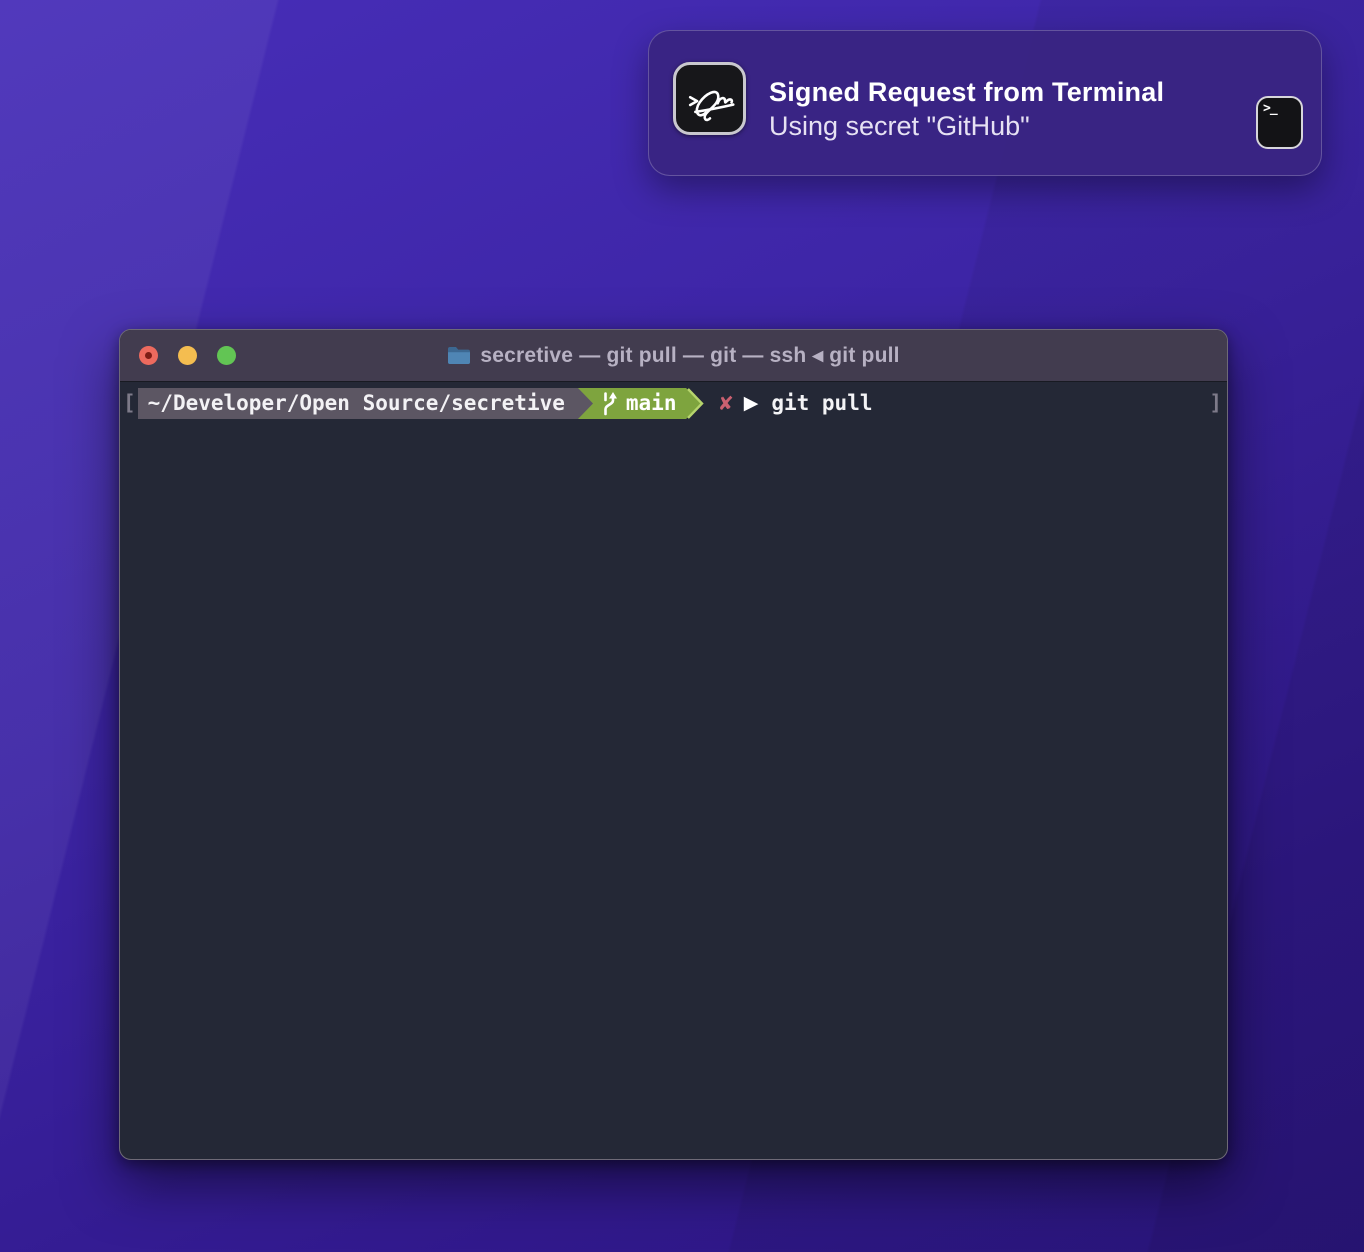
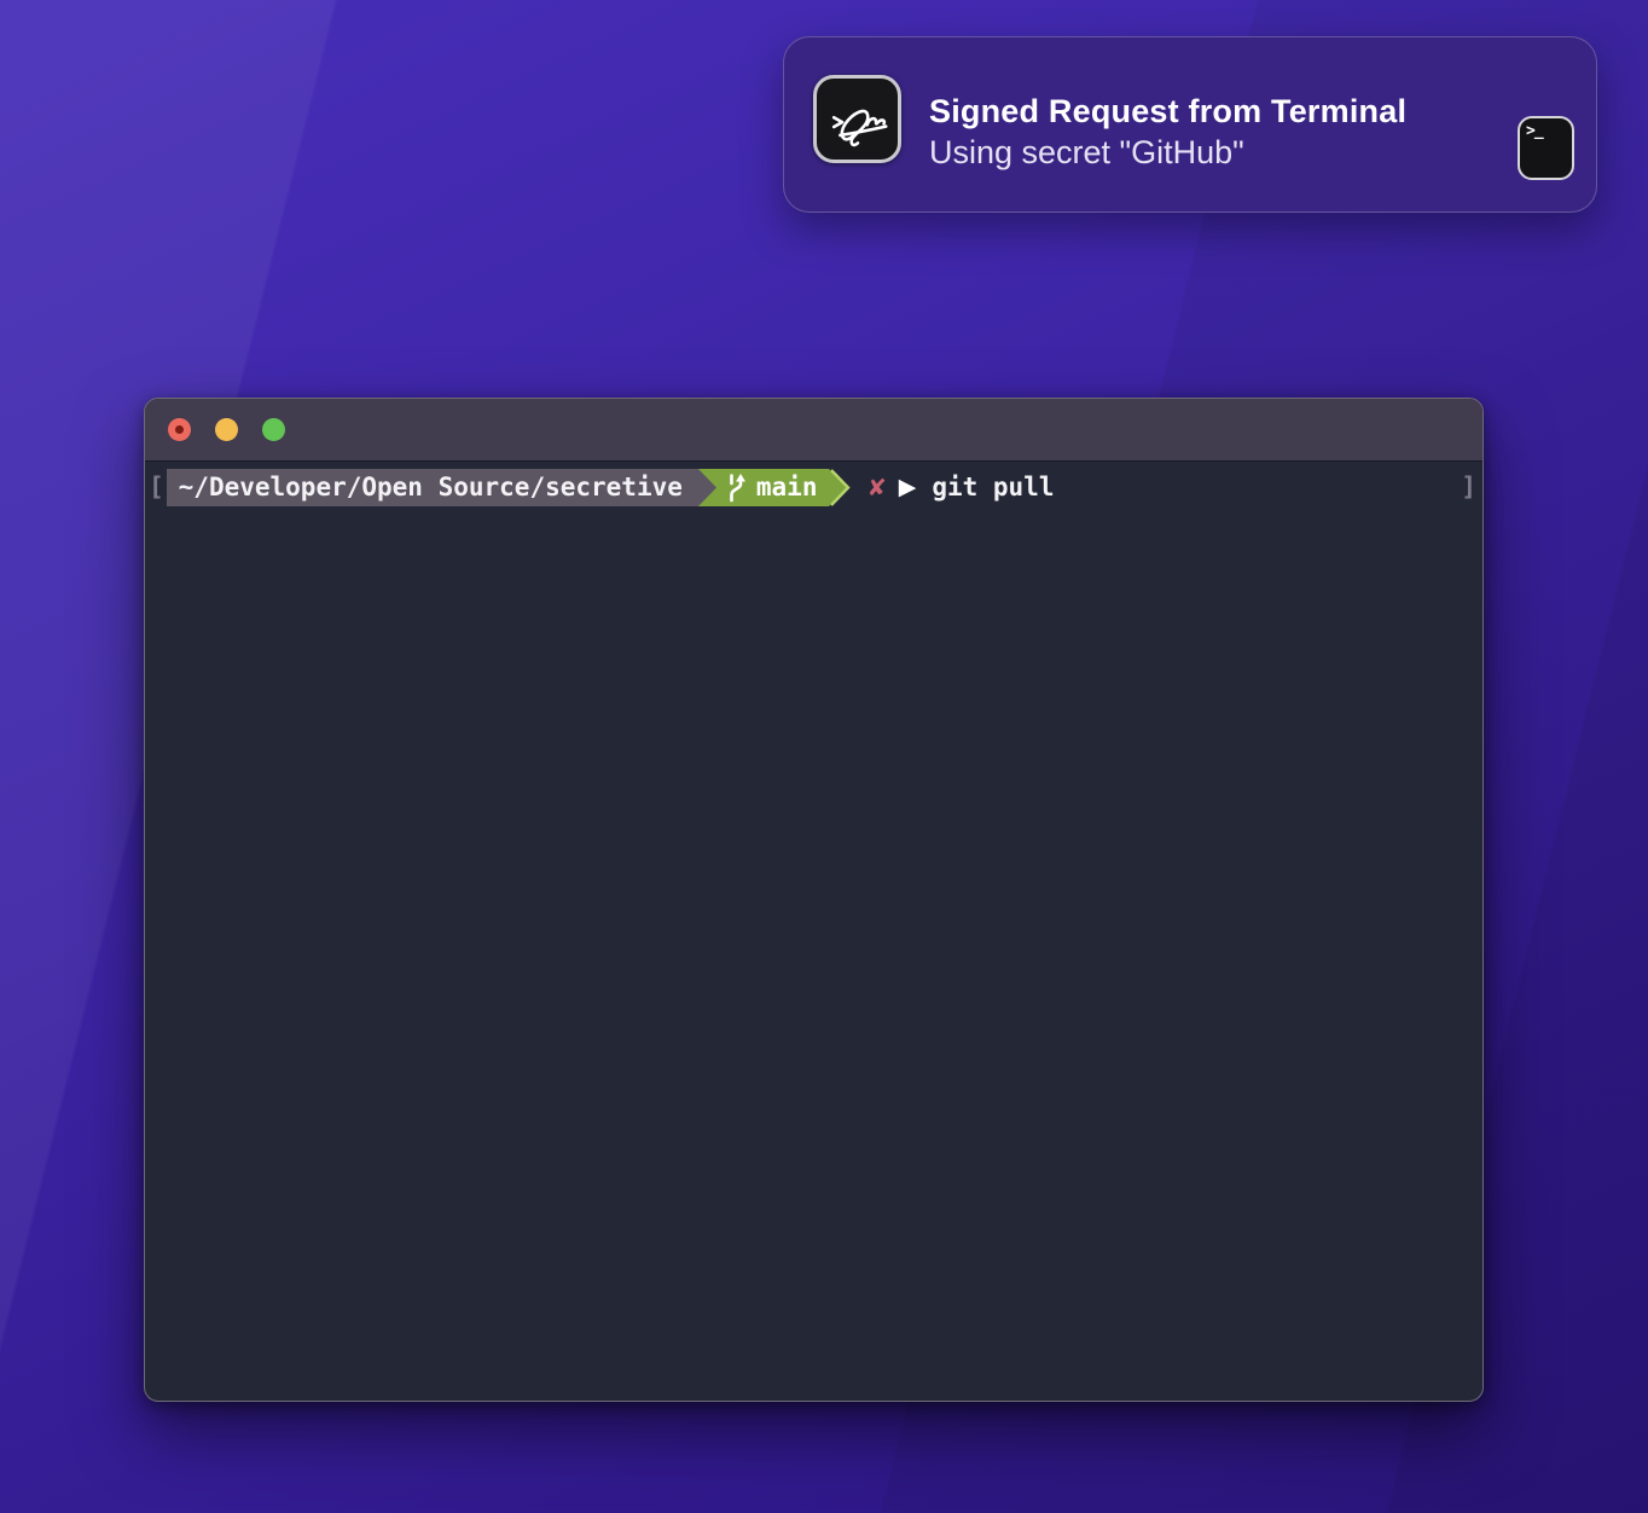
  Signed Request from Terminal
  Using secret "GitHub"
  >_
- secretive — git pull — git — ssh ◂ git pull
  [
  ~/Developer/Open Source/secretive
  main
  ✘
  ▶
  git pull
  ]
